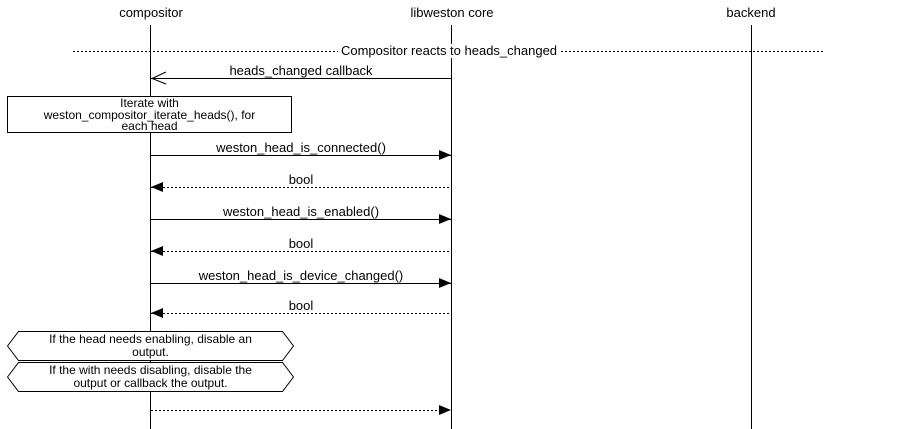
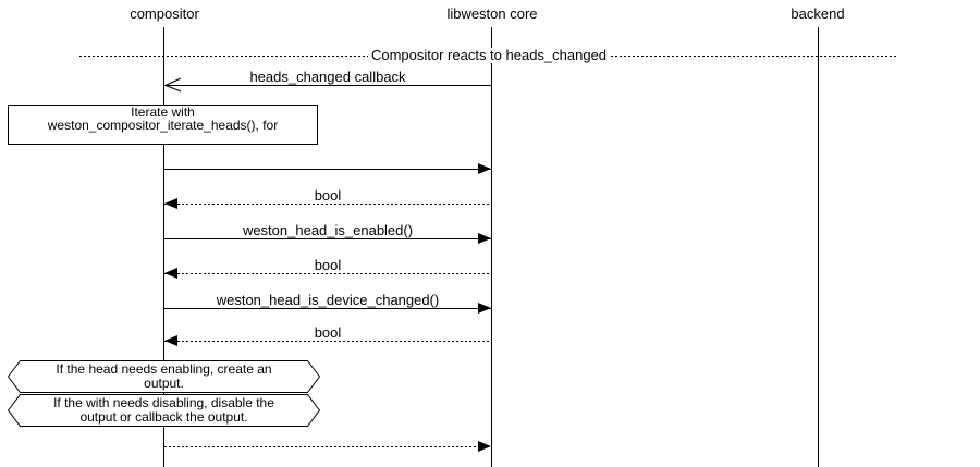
  compositor
  libweston core
  backend
  Compositor reacts to heads_changed
  heads_changed callback
  Iterate with
  weston_compositor_iterate_heads(), for
- each head
- weston_head_is_connected()
  bool
  weston_head_is_enabled()
  bool
  weston_head_is_device_changed()
  bool
- If the head needs enabling, disable an
+ If the head needs enabling, create an
  output.
  If the with needs disabling, disable the
  output or callback the output.
